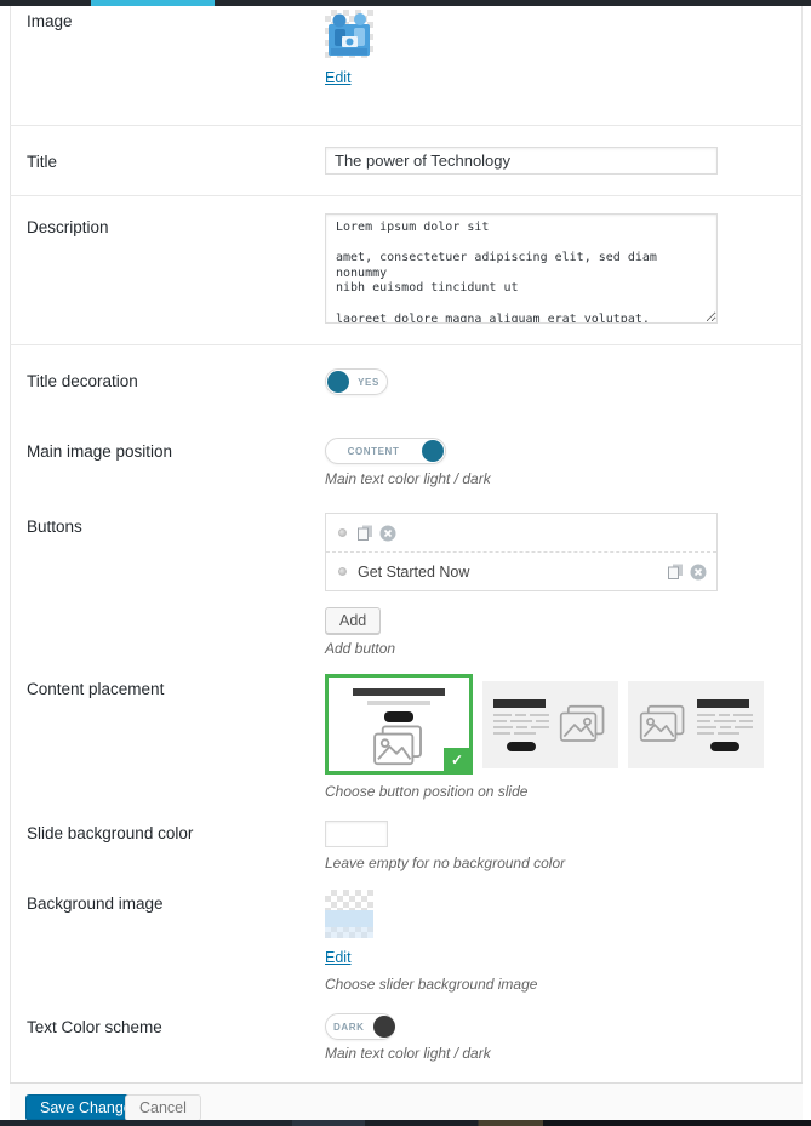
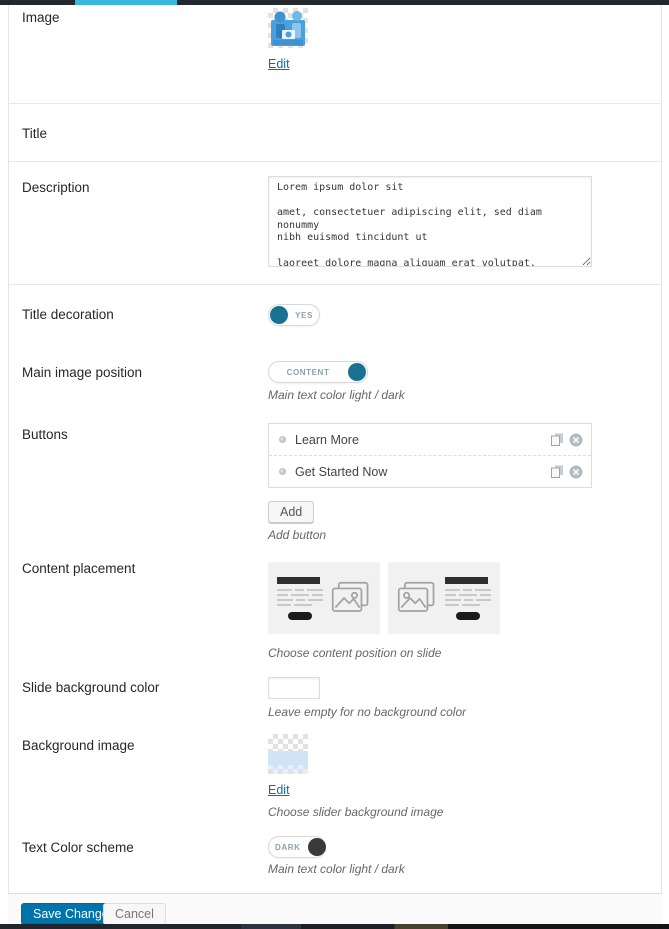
  Image
  Edit
  Title
- The power of Technology
  Description
  Lorem ipsum dolor sit
  Title decoration
  YES
  Main image position
  CONTENT
  Main text color light / dark
  Buttons
+ Learn More
  Get Started Now
  Add
  Add button
  Content placement
- ✓
- Choose button position on slide
+ Choose content position on slide
  Slide background color
  Leave empty for no background color
  Background image
  Edit
  Choose slider background image
  Text Color scheme
  DARK
  Main text color light / dark
  Save Chang
  Cancel
